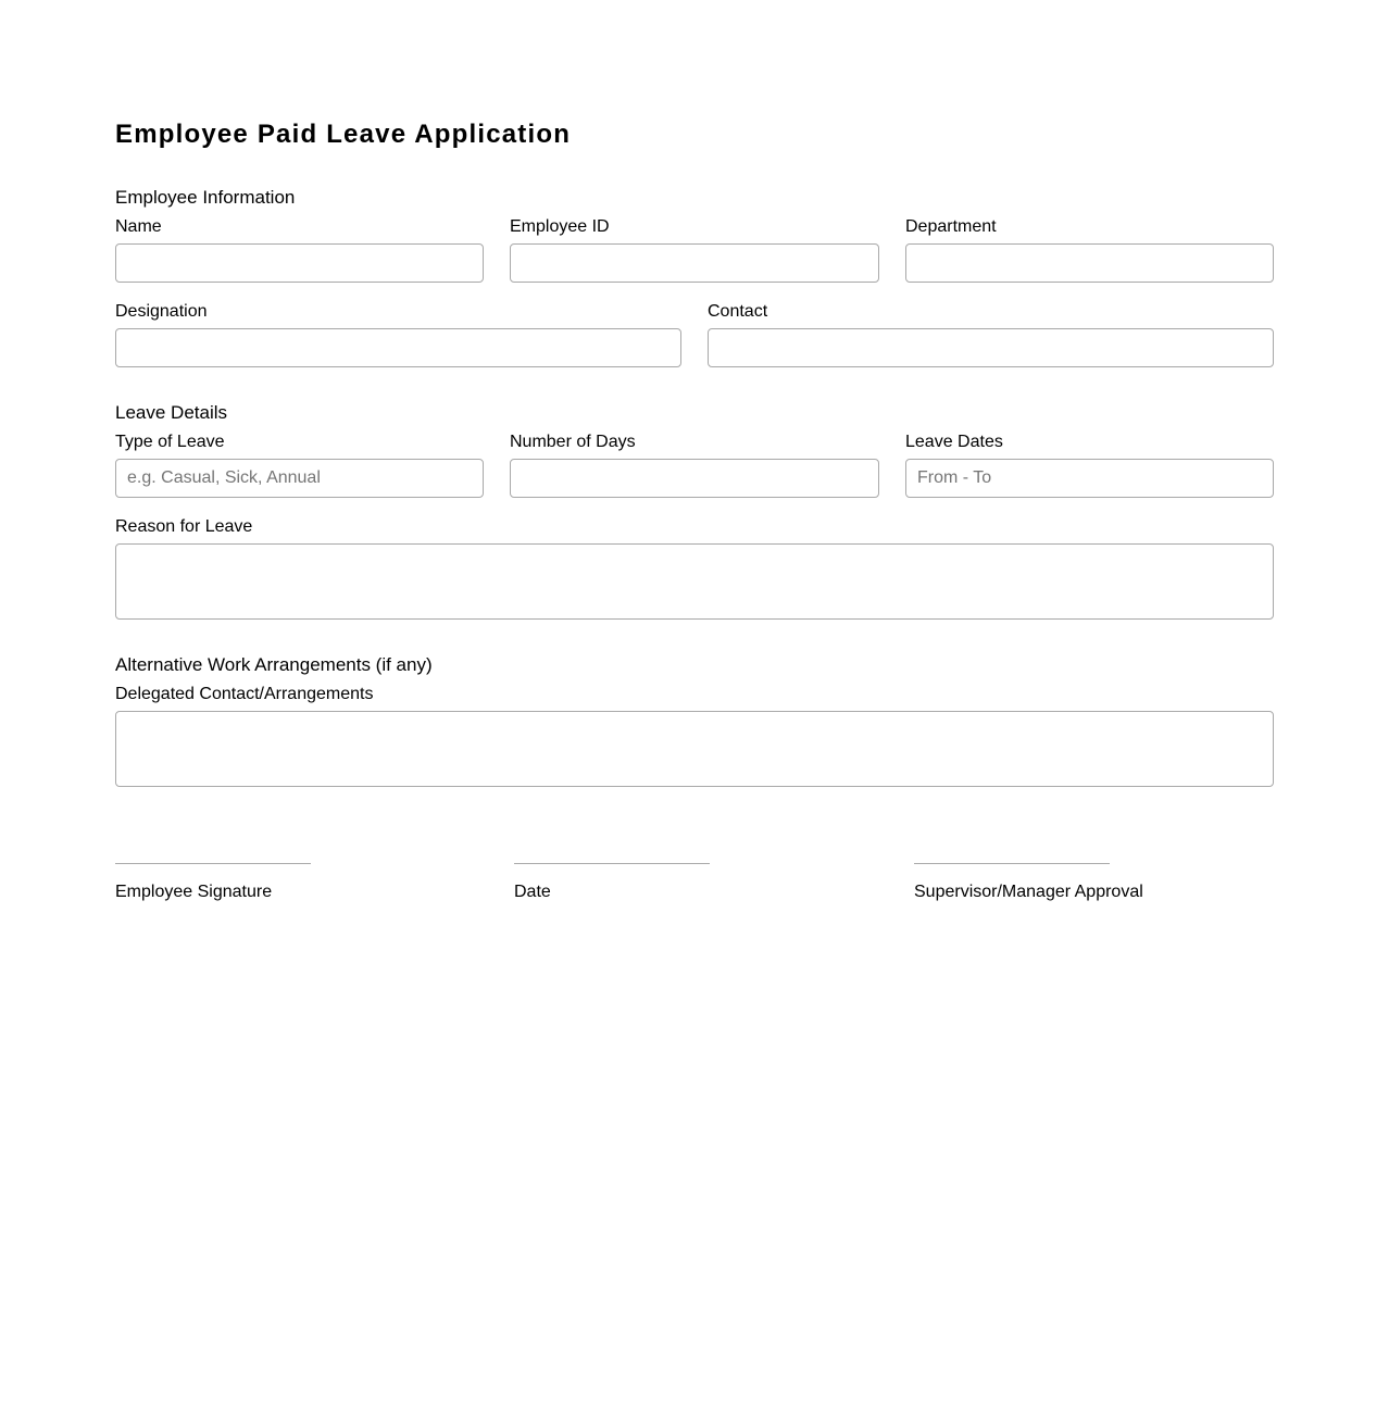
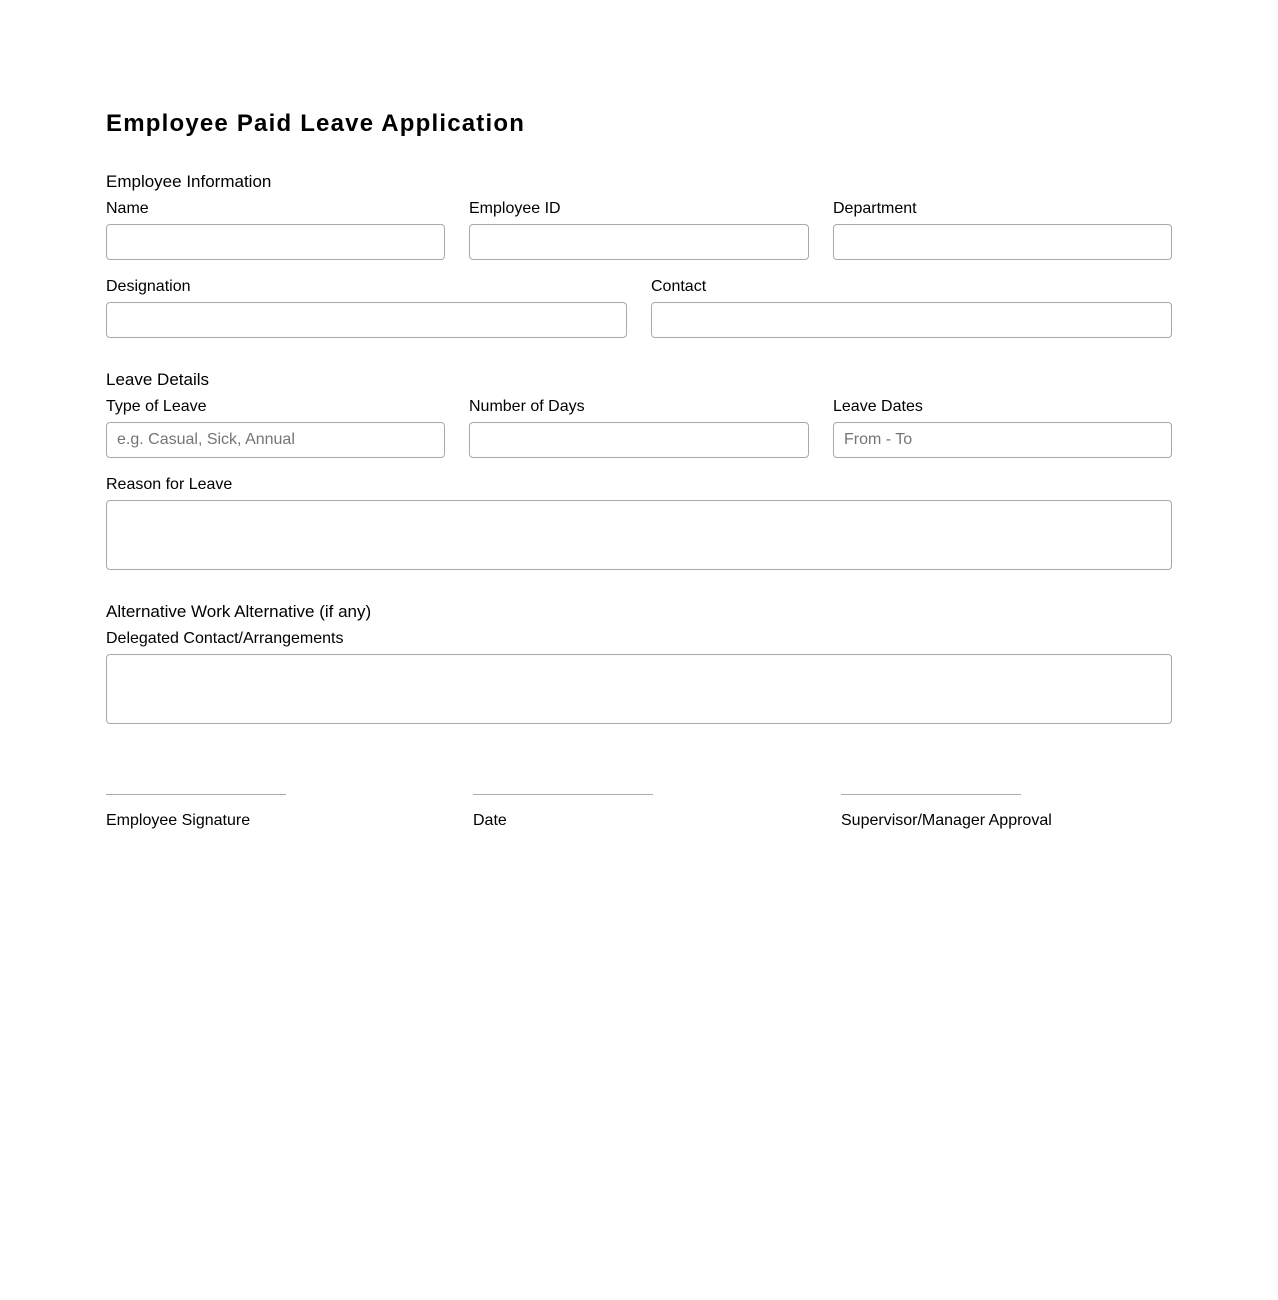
  Employee Paid Leave Application
  Employee Information
  Name
  Employee ID
  Department
  Designation
  Contact
  Leave Details
  Type of Leave
  e.g. Casual, Sick, Annual
  Number of Days
  Leave Dates
  From - To
  Reason for Leave
- Alternative Work Arrangements (if any)
+ Alternative Work Alternative (if any)
  Delegated Contact/Arrangements
  Employee Signature
  Date
  Supervisor/Manager Approval
